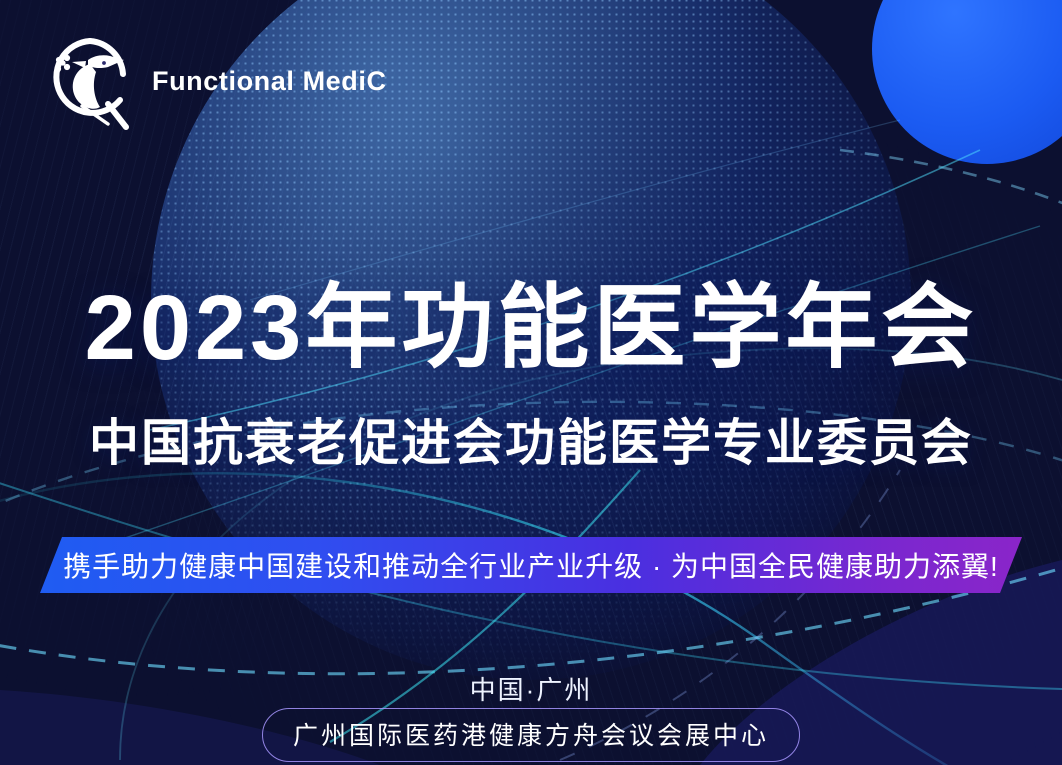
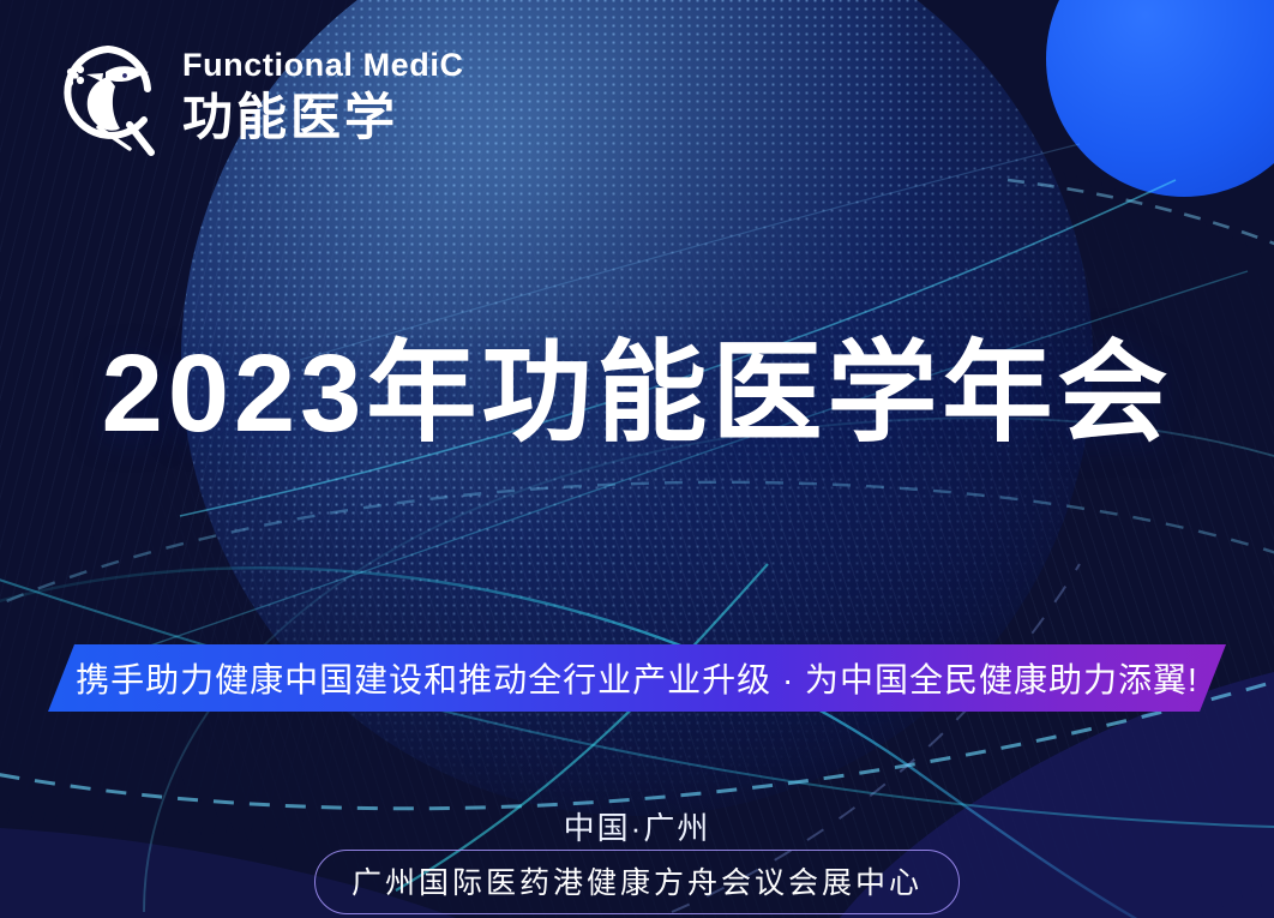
  Functional MediC
+ 功能医学
  2023年功能医学年会
- 中国抗衰老促进会功能医学专业委员会
  携手助力健康中国建设和推动全行业产业升级 · 为中国全民健康助力添翼!
  中国·广州
  广州国际医药港健康方舟会议会展中心
